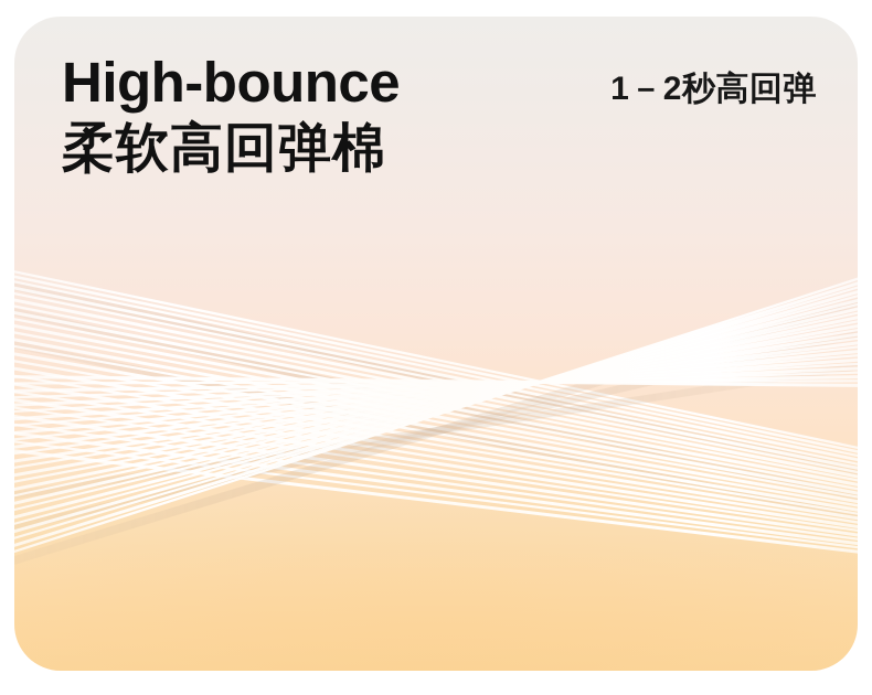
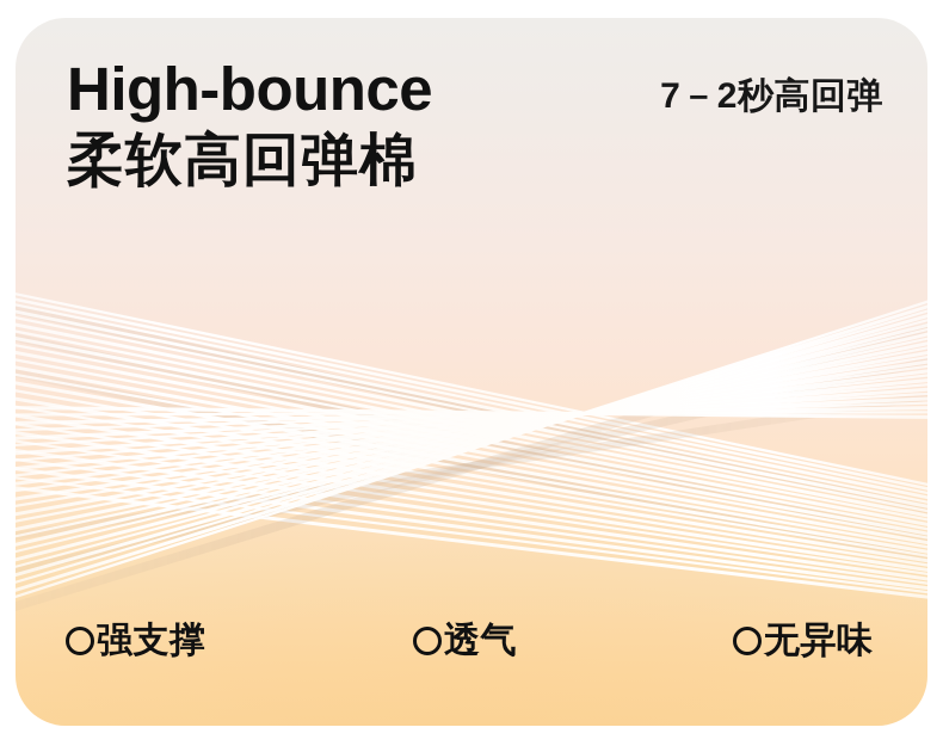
  High-bounce
  柔软高回弹棉
- 1－2秒高回弹
+ 7－2秒高回弹
+ 强支撑
+ 透气
+ 无异味
